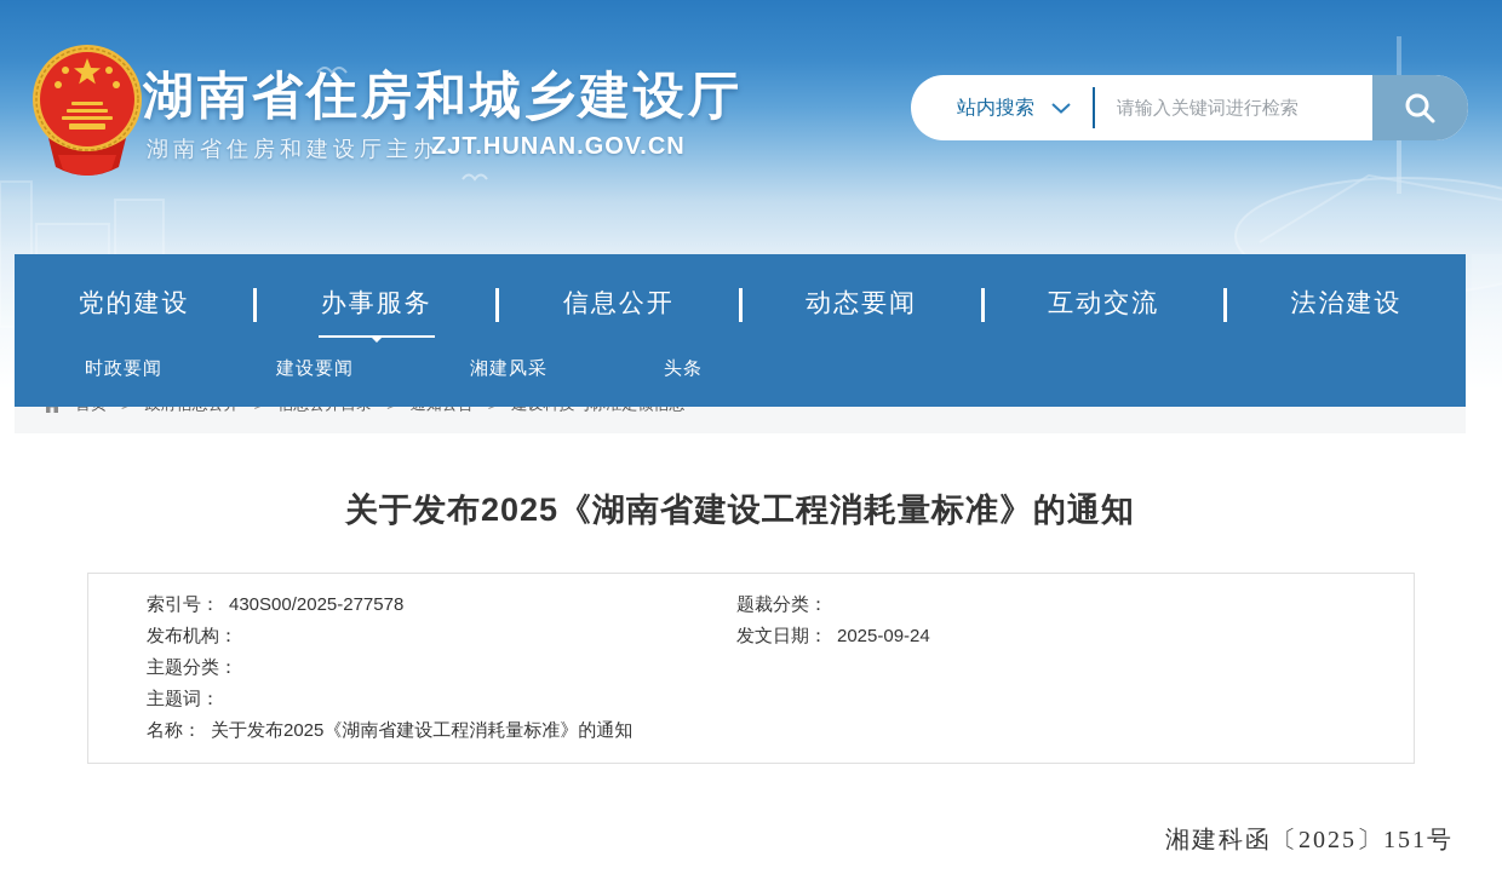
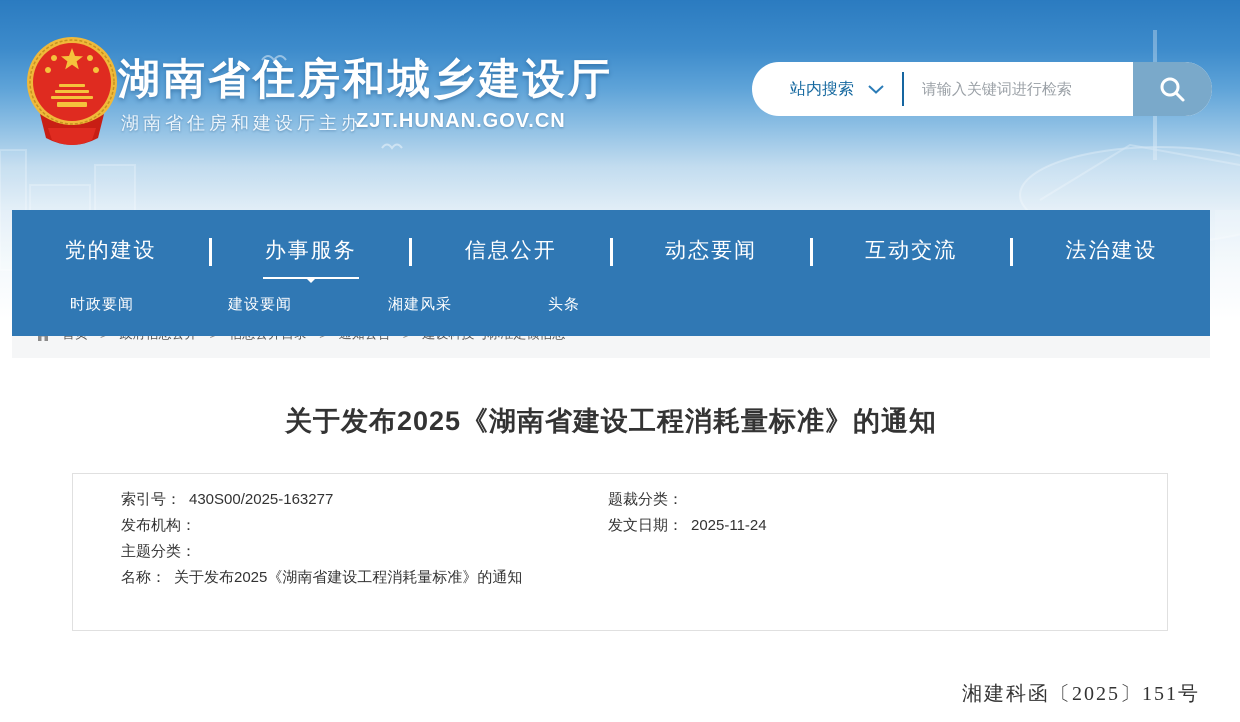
  湖南省住房和城乡建设厅
  湖南省住房和建设厅主办
  ZJT.HUNAN.GOV.CN
  站内搜索
  请输入关键词进行检索
  党的建设
  办事服务
  信息公开
  动态要闻
  互动交流
  法治建设
  时政要闻
  建设要闻
  湘建风采
  头条
  关于发布2025《湖南省建设工程消耗量标准》的通知
- 索引号： 430S00/2025-277578
+ 索引号： 430S00/2025-163277
  发布机构：
  主题分类：
- 主题词：
  名称： 关于发布2025《湖南省建设工程消耗量标准》的通知
  题裁分类：
- 发文日期： 2025-09-24
+ 发文日期： 2025-11-24
  湘建科函〔2025〕151号
